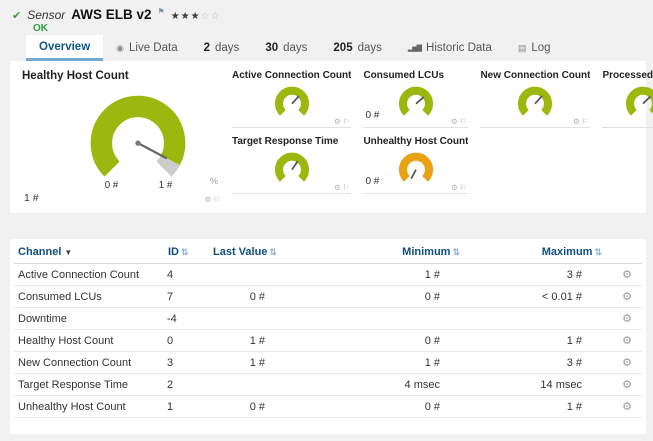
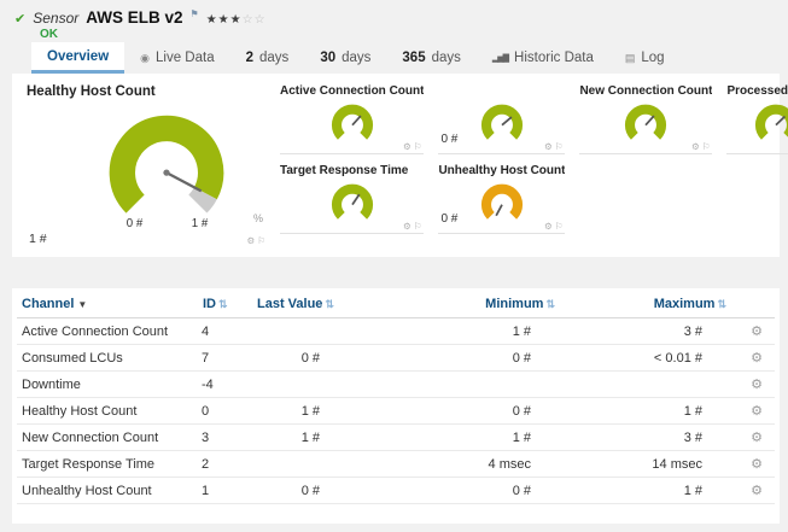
  ✔
  Sensor
  AWS ELB v2
  ⚑
  ★★★☆☆
  OK
  Overview
  ◉
  Live Data
  2
  days
  30
  days
- 205
+ 365
  days
  Historic Data
  ▤
  Log
  Healthy Host Count
  0 #
  1 #
  1 #
  %
  ⚙⚐
  Active Connection Count
  ⚙⚐
- Consumed LCUs
  0 #
  ⚙⚐
  New Connection Count
  ⚙⚐
  Target Response Time
  ⚙⚐
  Unhealthy Host Count
  0 #
  ⚙⚐
  Channel ▼	ID ⇅	Last Value ⇅	Minimum ⇅	Maximum ⇅
  Active Connection Count	4		1 #	3 #	⚙
  Consumed LCUs	7	0 #	0 #	< 0.01 #	⚙
  Downtime	-4				⚙
  Healthy Host Count	0	1 #	0 #	1 #	⚙
  New Connection Count	3	1 #	1 #	3 #	⚙
  Target Response Time	2		4 msec	14 msec	⚙
  Unhealthy Host Count	1	0 #	0 #	1 #	⚙
